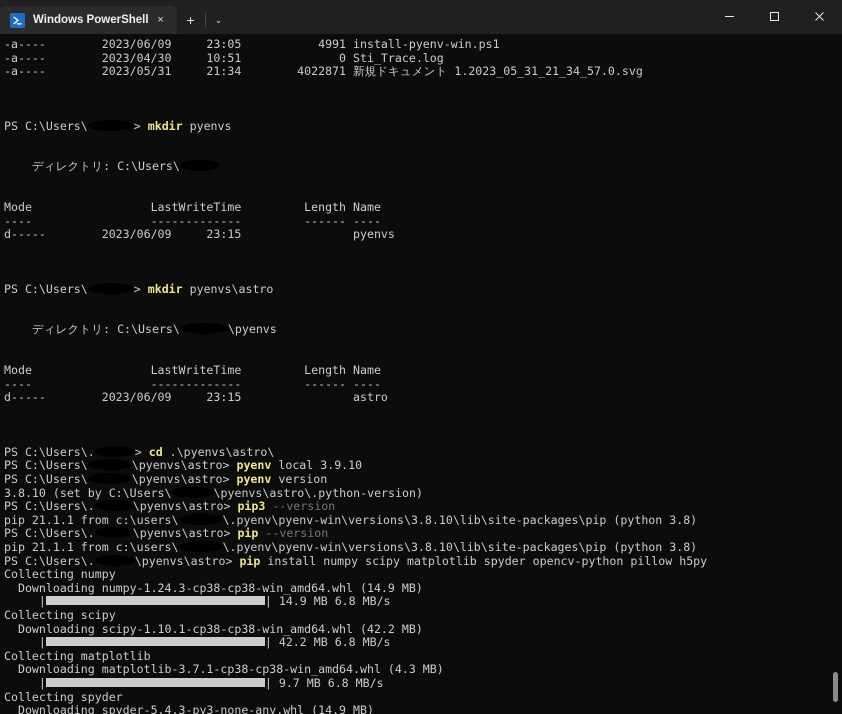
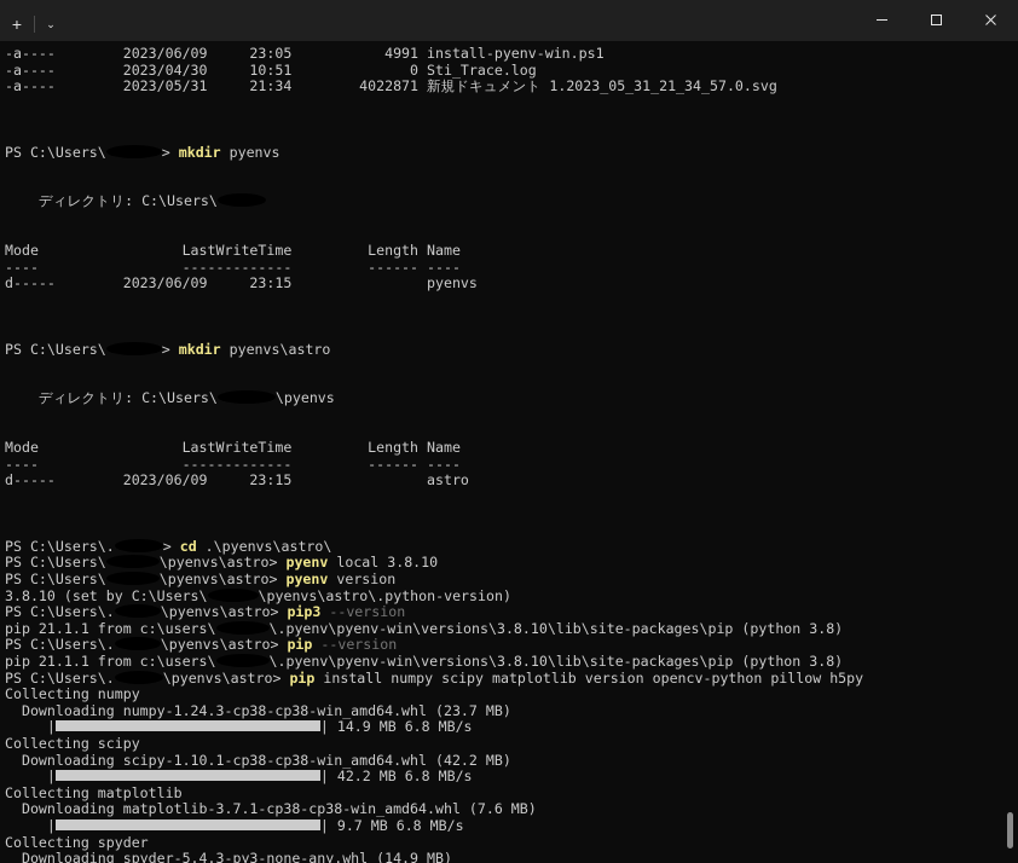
- Windows PowerShell
- ×
  +
  ⌄
  -a---- 2023/06/09 23:05 4991 install-pyenv-win.ps1
  -a---- 2023/04/30 10:51 0 Sti_Trace.log
  -a---- 2023/05/31 21:34 4022871 新規ドキュメント 1.2023_05_31_21_34_57.0.svg
  PS C:\Users\ > mkdir pyenvs
  ディレクトリ: C:\Users\
  Mode LastWriteTime Length Name
  ---- ------------- ------ ----
  d----- 2023/06/09 23:15 pyenvs
  PS C:\Users\ > mkdir pyenvs\astro
  ディレクトリ: C:\Users\ \pyenvs
  Mode LastWriteTime Length Name
  ---- ------------- ------ ----
  d----- 2023/06/09 23:15 astro
  PS C:\Users\. > cd .\pyenvs\astro\
- PS C:\Users\ \pyenvs\astro> pyenv local 3.9.10
+ PS C:\Users\ \pyenvs\astro> pyenv local 3.8.10
  PS C:\Users\ \pyenvs\astro> pyenv version
  3.8.10 (set by C:\Users\ \pyenvs\astro\.python-version)
  PS C:\Users\. \pyenvs\astro> pip3 --version
  pip 21.1.1 from c:\users\ \.pyenv\pyenv-win\versions\3.8.10\lib\site-packages\pip (python 3.8)
  PS C:\Users\. \pyenvs\astro> pip --version
  pip 21.1.1 from c:\users\ \.pyenv\pyenv-win\versions\3.8.10\lib\site-packages\pip (python 3.8)
- PS C:\Users\. \pyenvs\astro> pip install numpy scipy matplotlib spyder opencv-python pillow h5py
+ PS C:\Users\. \pyenvs\astro> pip install numpy scipy matplotlib version opencv-python pillow h5py
  Collecting numpy
- Downloading numpy-1.24.3-cp38-cp38-win_amd64.whl (14.9 MB)
+ Downloading numpy-1.24.3-cp38-cp38-win_amd64.whl (23.7 MB)
  | | 14.9 MB 6.8 MB/s
  Collecting scipy
  Downloading scipy-1.10.1-cp38-cp38-win_amd64.whl (42.2 MB)
  | | 42.2 MB 6.8 MB/s
  Collecting matplotlib
- Downloading matplotlib-3.7.1-cp38-cp38-win_amd64.whl (4.3 MB)
+ Downloading matplotlib-3.7.1-cp38-cp38-win_amd64.whl (7.6 MB)
  | | 9.7 MB 6.8 MB/s
  Collecting spyder
  Downloading spyder-5.4.3-py3-none-any.whl (14.9 MB)
